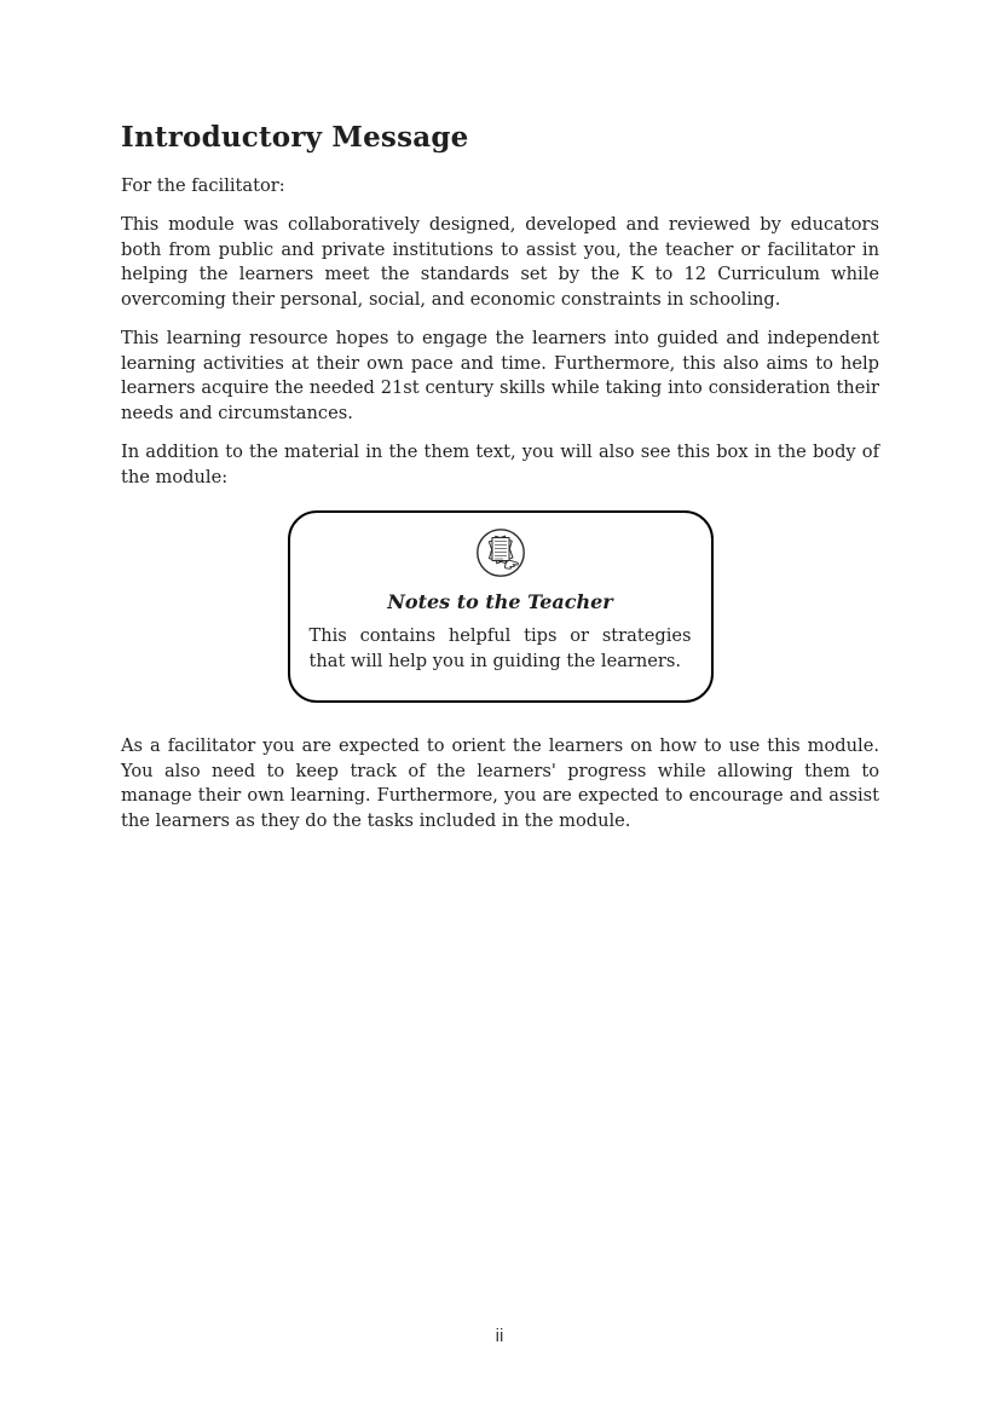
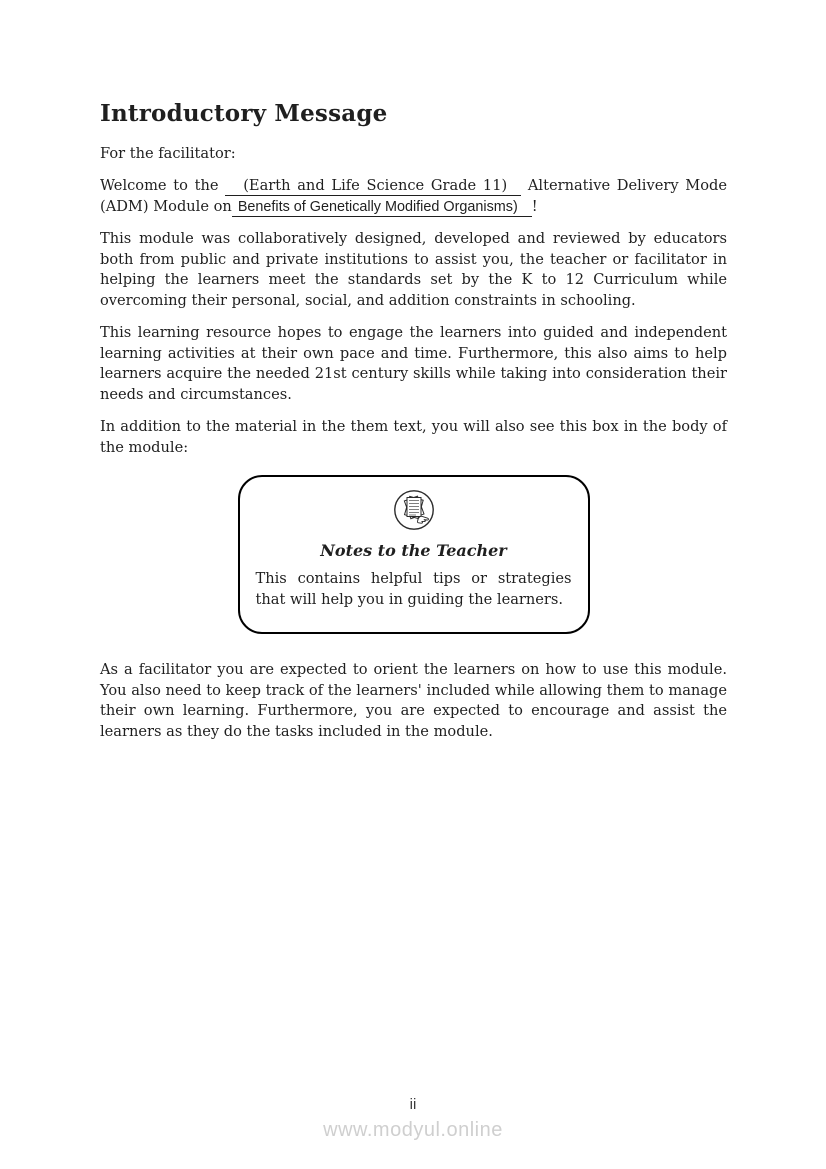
  Introductory Message
  For the facilitator:
+ Welcome to the (Earth and Life Science Grade 11) Alternative Delivery Mode (ADM) Module on Benefits of Genetically Modified Organisms) !
- This module was collaboratively designed, developed and reviewed by educators both from public and private institutions to assist you, the teacher or facilitator in helping the learners meet the standards set by the K to 12 Curriculum while overcoming their personal, social, and economic constraints in schooling.
+ This module was collaboratively designed, developed and reviewed by educators both from public and private institutions to assist you, the teacher or facilitator in helping the learners meet the standards set by the K to 12 Curriculum while overcoming their personal, social, and addition constraints in schooling.
  This learning resource hopes to engage the learners into guided and independent learning activities at their own pace and time. Furthermore, this also aims to help learners acquire the needed 21st century skills while taking into consideration their needs and circumstances.
  In addition to the material in the them text, you will also see this box in the body of the module:
  Notes to the Teacher
  This contains helpful tips or strategies that will help you in guiding the learners.
- As a facilitator you are expected to orient the learners on how to use this module. You also need to keep track of the learners' progress while allowing them to manage their own learning. Furthermore, you are expected to encourage and assist the learners as they do the tasks included in the module.
+ As a facilitator you are expected to orient the learners on how to use this module. You also need to keep track of the learners' included while allowing them to manage their own learning. Furthermore, you are expected to encourage and assist the learners as they do the tasks included in the module.
  ii
+ www.modyul.online
